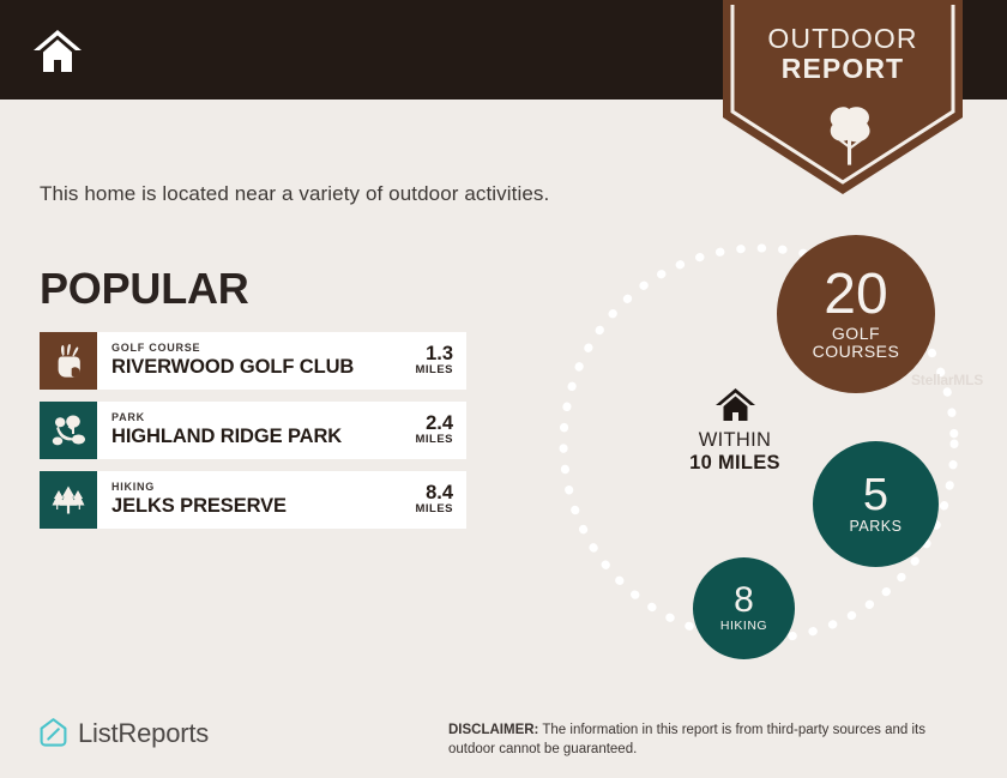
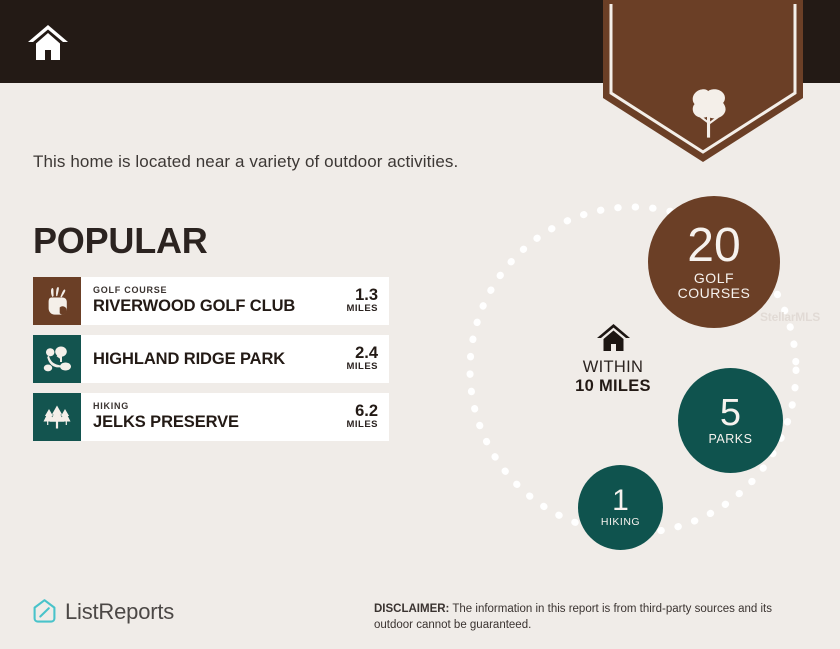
- OUTDOOR
- REPORT
  This home is located near a variety of outdoor activities.
  POPULAR
  GOLF COURSE
  RIVERWOOD GOLF CLUB
  1.3
  MILES
- PARK
  HIGHLAND RIDGE PARK
  2.4
  MILES
  HIKING
  JELKS PRESERVE
- 8.4
+ 6.2
  MILES
  20
  GOLF
  COURSES
  5
  PARKS
- 8
+ 1
  HIKING
  WITHIN
  10 MILES
  StellarMLS
  ListReports
  DISCLAIMER: The information in this report is from third-party sources and its outdoor cannot be guaranteed.
